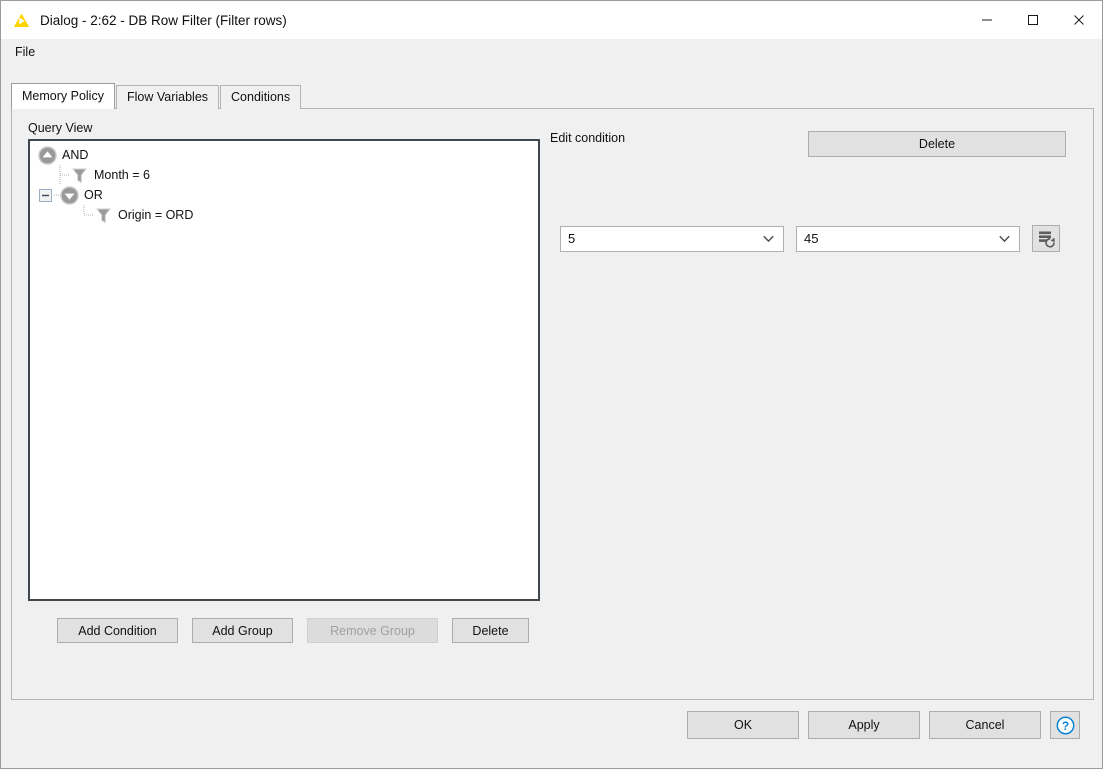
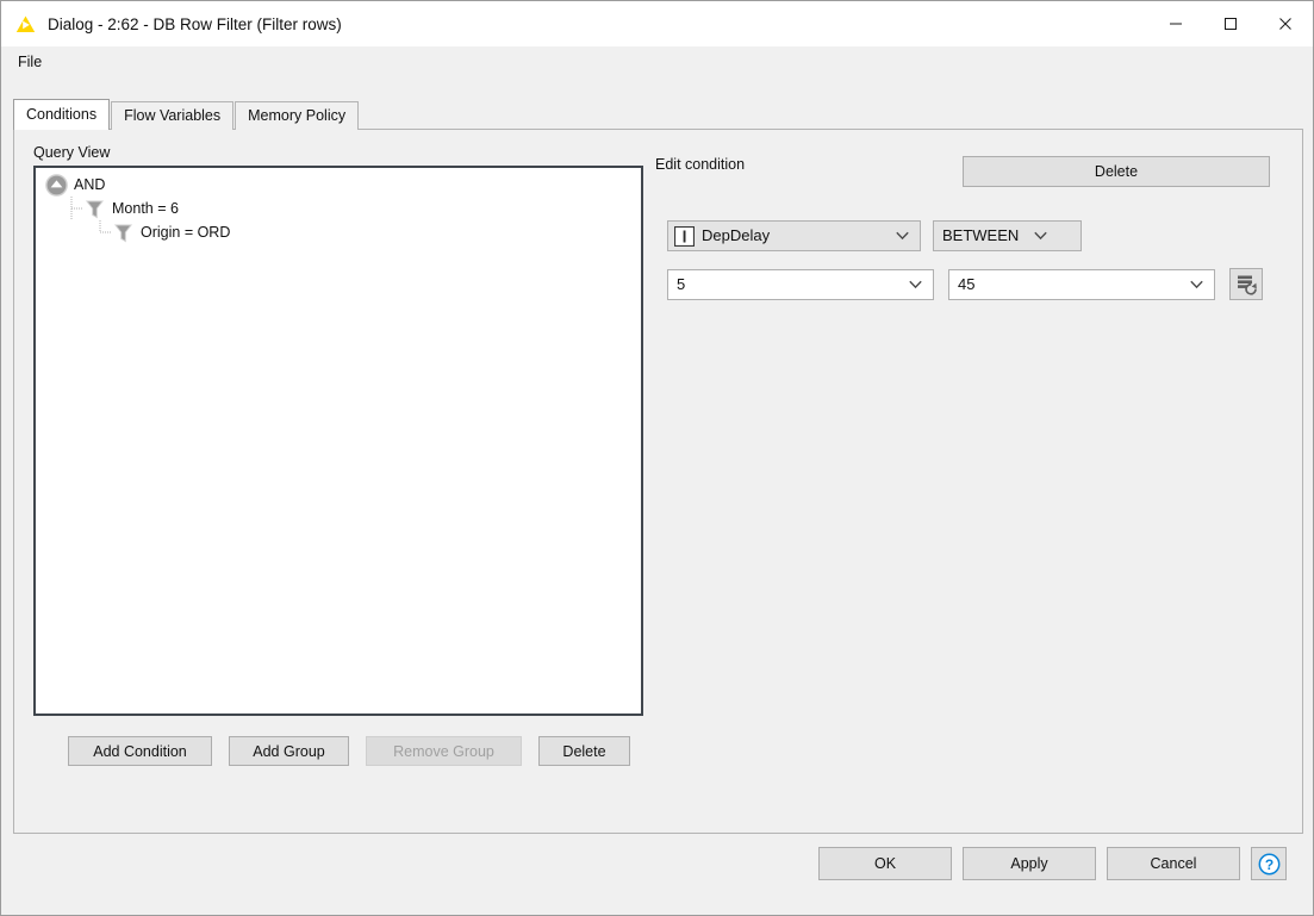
  Dialog - 2:62 - DB Row Filter (Filter rows)
  File
- Memory Policy
+ Conditions
  Flow Variables
- Conditions
+ Memory Policy
  Query View
  AND
  Month = 6
- OR
  Origin = ORD
  Add Condition
  Add Group
  Remove Group
  Delete
  Edit condition
  Delete
+ DepDelay
+ BETWEEN
  5
  45
  OK
  Apply
  Cancel
  ?
